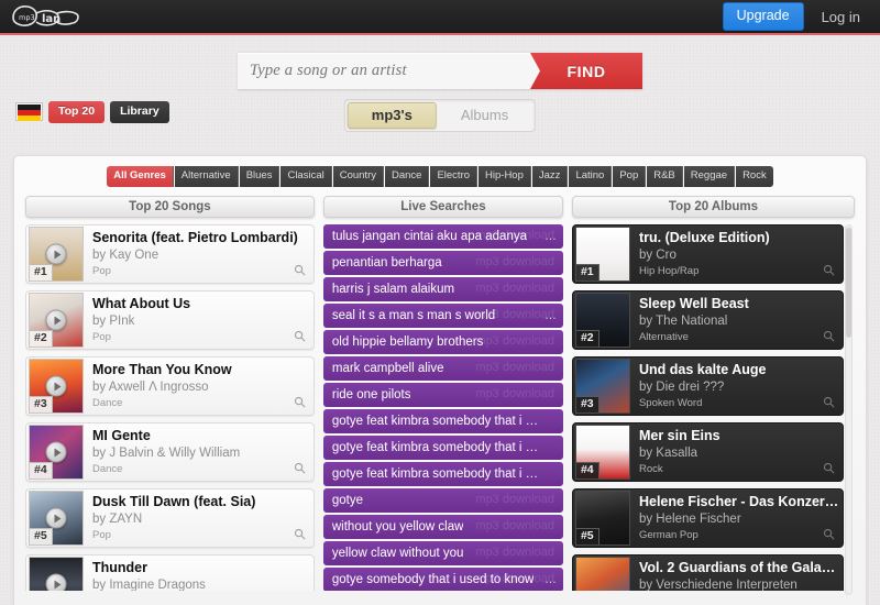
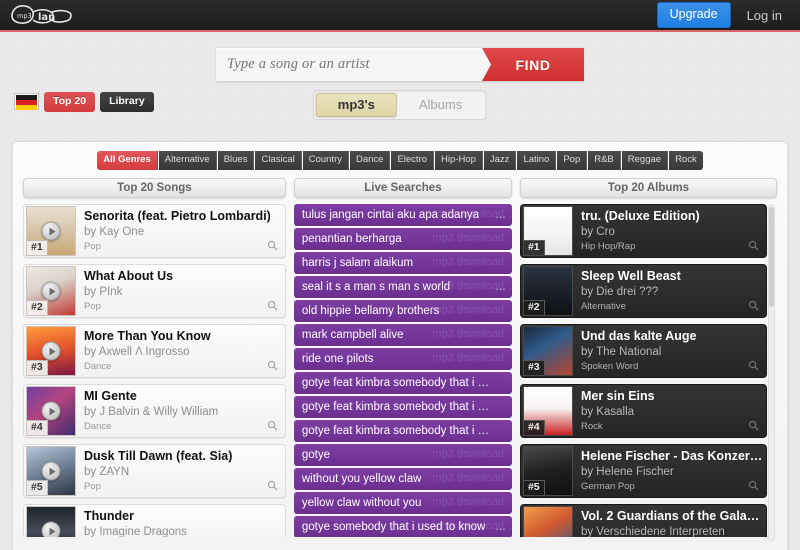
  mp3
  lan
  Upgrade
  Log in
  Type a song or an artist
  FIND
  Top 20
  Library
  mp3's
  Albums
  All Genres
  Alternative
  Blues
  Clasical
  Country
  Dance
  Electro
  Hip-Hop
  Jazz
  Latino
  Pop
  R&B
  Reggae
  Rock
  Top 20 Songs
  #1
  Senorita (feat. Pietro Lombardi)
  by Kay One
  Pop
  #2
  What About Us
  by PInk
  Pop
  #3
  More Than You Know
  by Axwell Λ Ingrosso
  Dance
  #4
  MI Gente
  by J Balvin & Willy William
  Dance
  #5
  Dusk Till Dawn (feat. Sia)
  by ZAYN
  Pop
  Thunder
  by Imagine Dragons
  Live Searches
  mp3 download
  tulus jangan cintai aku apa adanya
  …
  mp3 download
  penantian berharga
  mp3 download
  harris j salam alaikum
  mp3 download
  seal it s a man s man s world
  …
  mp3 download
  old hippie bellamy brothers
  mp3 download
  mark campbell alive
  mp3 download
  ride one pilots
  gotye feat kimbra somebody that i us
  gotye feat kimbra somebody that i us
  gotye feat kimbra somebody that i us
  mp3 download
  gotye
  mp3 download
  without you yellow claw
  mp3 download
  yellow claw without you
  mp3 download
  gotye somebody that i used to know
  …
  Top 20 Albums
  #1
  tru. (Deluxe Edition)
  by Cro
  Hip Hop/Rap
  #2
  Sleep Well Beast
- by The National
+ by Die drei ???
  Alternative
  #3
  Und das kalte Auge
- by Die drei ???
+ by The National
  Spoken Word
  #4
  Mer sin Eins
  by Kasalla
  Rock
  #5
  Helene Fischer - Das Konzert a
  by Helene Fischer
  German Pop
  Vol. 2 Guardians of the Galaxy:
  by Verschiedene Interpreten
